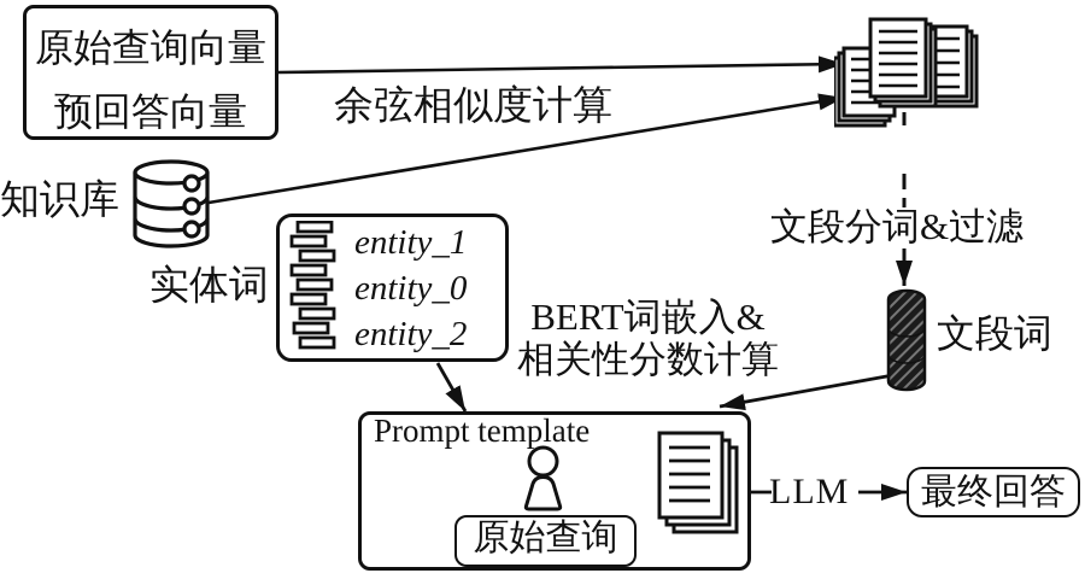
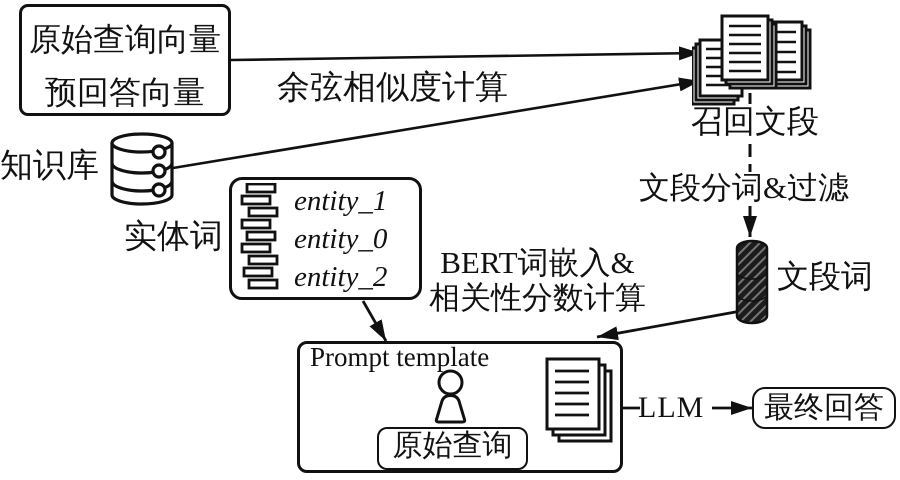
  原始查询向量
  预回答向量
  余弦相似度计算
  知识库
+ 召回文段
  文段分词&过滤
  文段词
  实体词
  entity_1
  entity_0
  entity_2
  BERT词嵌入&
  相关性分数计算
  Prompt template
  原始查询
  LLM
  最终回答
